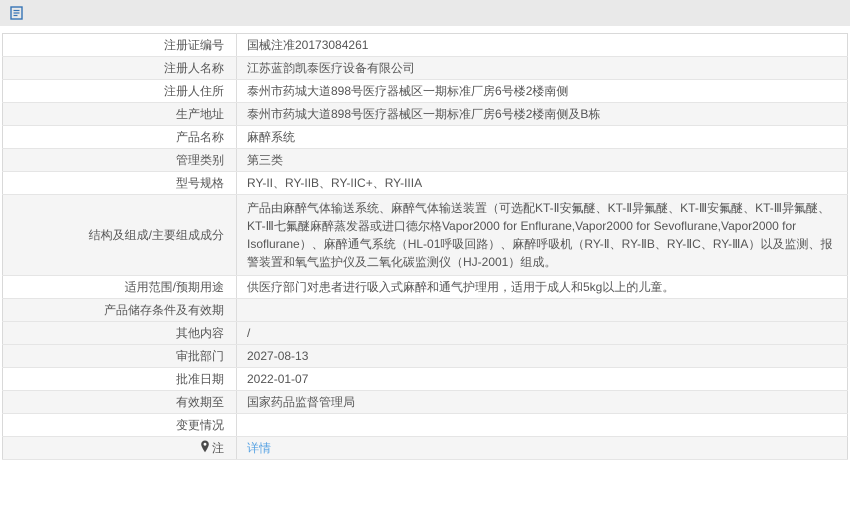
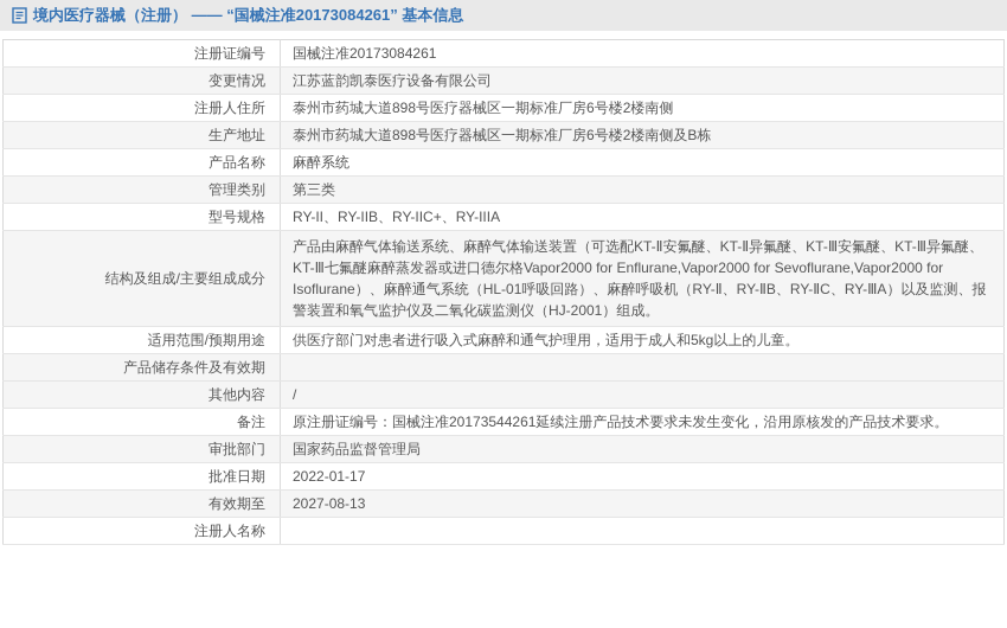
+ 境内医疗器械（注册） —— “国械注准20173084261” 基本信息
  注册证编号	国械注准20173084261
- 注册人名称	江苏蓝韵凯泰医疗设备有限公司
+ 变更情况	江苏蓝韵凯泰医疗设备有限公司
  注册人住所	泰州市药城大道898号医疗器械区一期标准厂房6号楼2楼南侧
  生产地址	泰州市药城大道898号医疗器械区一期标准厂房6号楼2楼南侧及B栋
  产品名称	麻醉系统
  管理类别	第三类
  型号规格	RY-II、RY-IIB、RY-IIC+、RY-IIIA
  结构及组成/主要组成成分	产品由麻醉气体输送系统、麻醉气体输送装置（可选配KT-Ⅱ安氟醚、KT-Ⅱ异氟醚、KT-Ⅲ安氟醚、KT-Ⅲ异氟醚、KT-Ⅲ七氟醚麻醉蒸发器或进口德尔格Vapor2000 for Enflurane,Vapor2000 for Sevoflurane,Vapor2000 for Isoflurane）、麻醉通气系统（HL-01呼吸回路）、麻醉呼吸机（RY-Ⅱ、RY-ⅡB、RY-ⅡC、RY-ⅢA）以及监测、报警装置和氧气监护仪及二氧化碳监测仪（HJ-2001）组成。
  适用范围/预期用途	供医疗部门对患者进行吸入式麻醉和通气护理用，适用于成人和5kg以上的儿童。
  产品储存条件及有效期
  其他内容	/
+ 备注	原注册证编号：国械注准20173544261延续注册产品技术要求未发生变化，沿用原核发的产品技术要求。
- 审批部门	2027-08-13
+ 审批部门	国家药品监督管理局
- 批准日期	2022-01-07
+ 批准日期	2022-01-17
- 有效期至	国家药品监督管理局
+ 有效期至	2027-08-13
- 变更情况
+ 注册人名称
- 注	详情
